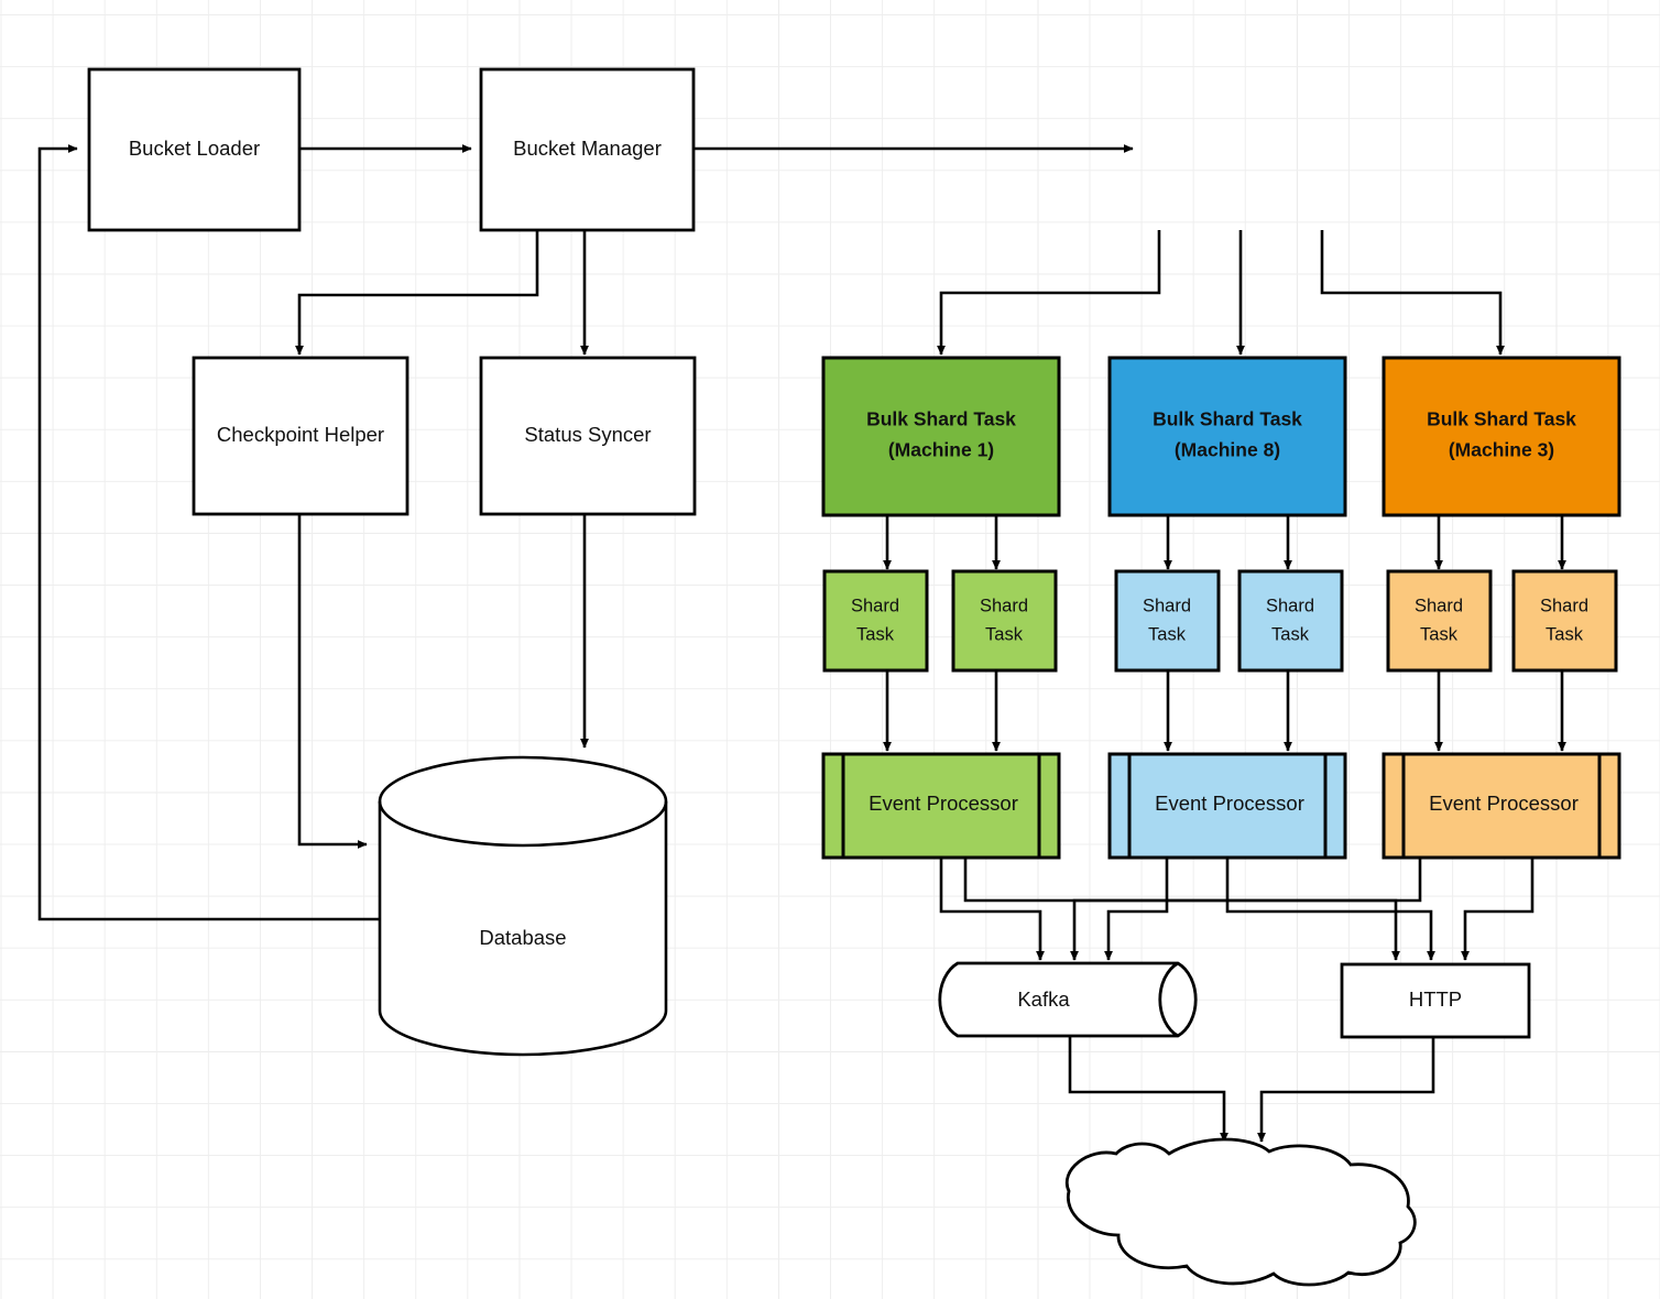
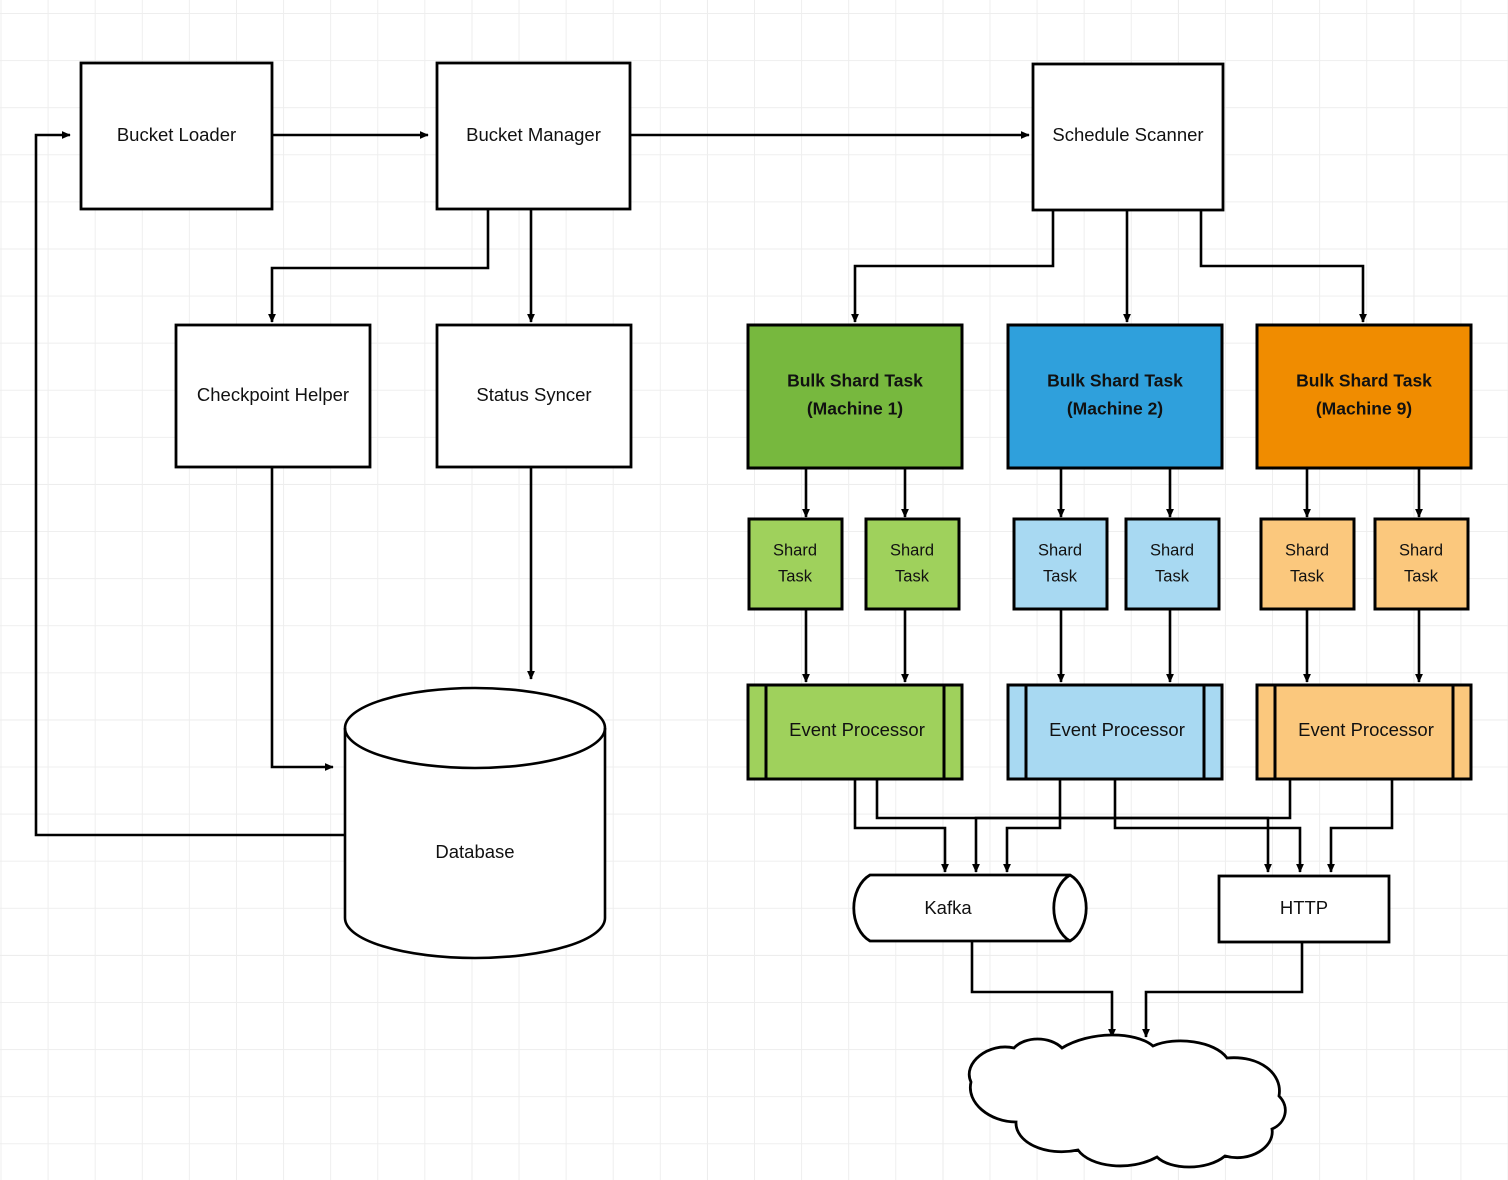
  Bucket Loader
  Bucket Manager
+ Schedule Scanner
  Checkpoint Helper
  Status Syncer
  Database
  Bulk Shard Task
  (Machine 1)
  Shard
  Task
  Shard
  Task
  Event Processor
  Bulk Shard Task
- (Machine 8)
+ (Machine 2)
  Shard
  Task
  Shard
  Task
  Event Processor
  Bulk Shard Task
- (Machine 3)
+ (Machine 9)
  Shard
  Task
  Shard
  Task
  Event Processor
  Kafka
  HTTP
